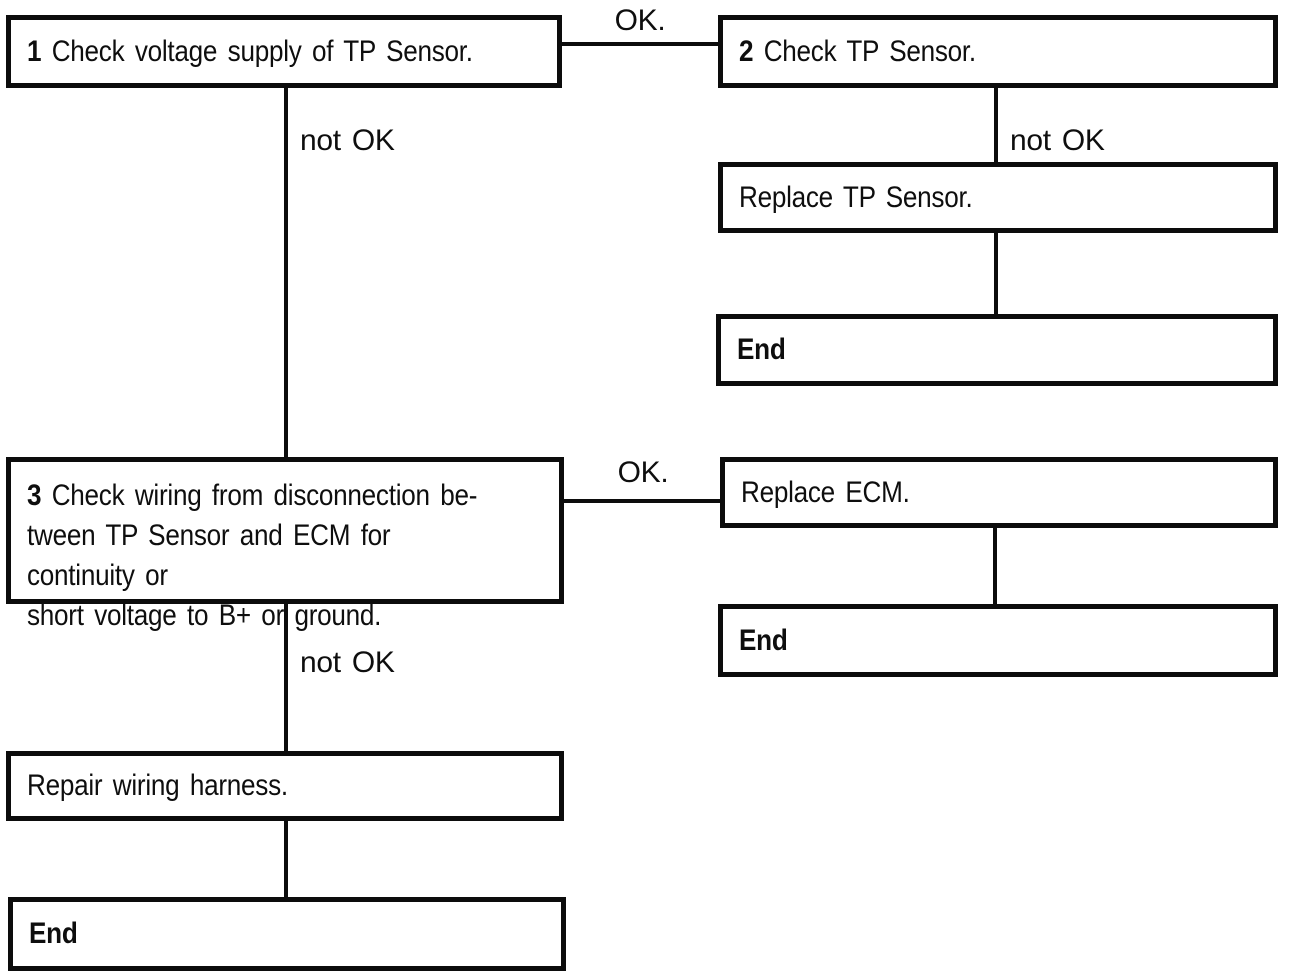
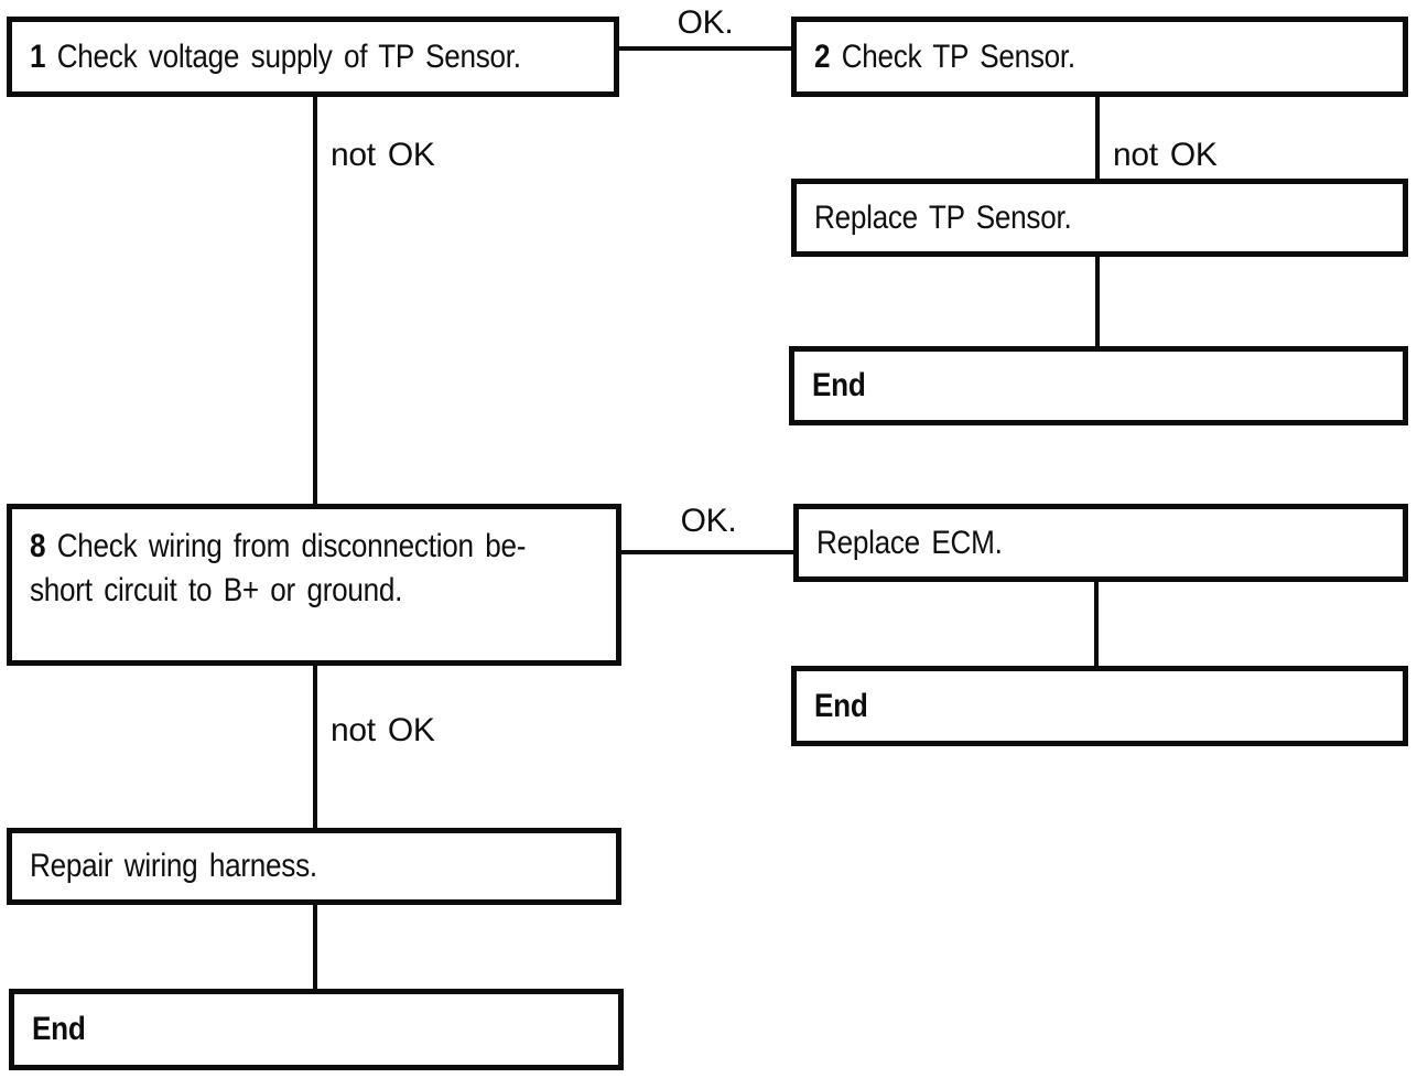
  OK.
  not OK
  not OK
  OK.
  not OK
  1 Check voltage supply of TP Sensor.
  2 Check TP Sensor.
  Replace TP Sensor.
  End
- 3 Check wiring from disconnection be-
+ 8 Check wiring from disconnection be-
- tween TP Sensor and ECM for continuity or
- short voltage to B+ or ground.
+ short circuit to B+ or ground.
  Replace ECM.
  End
  Repair wiring harness.
  End
